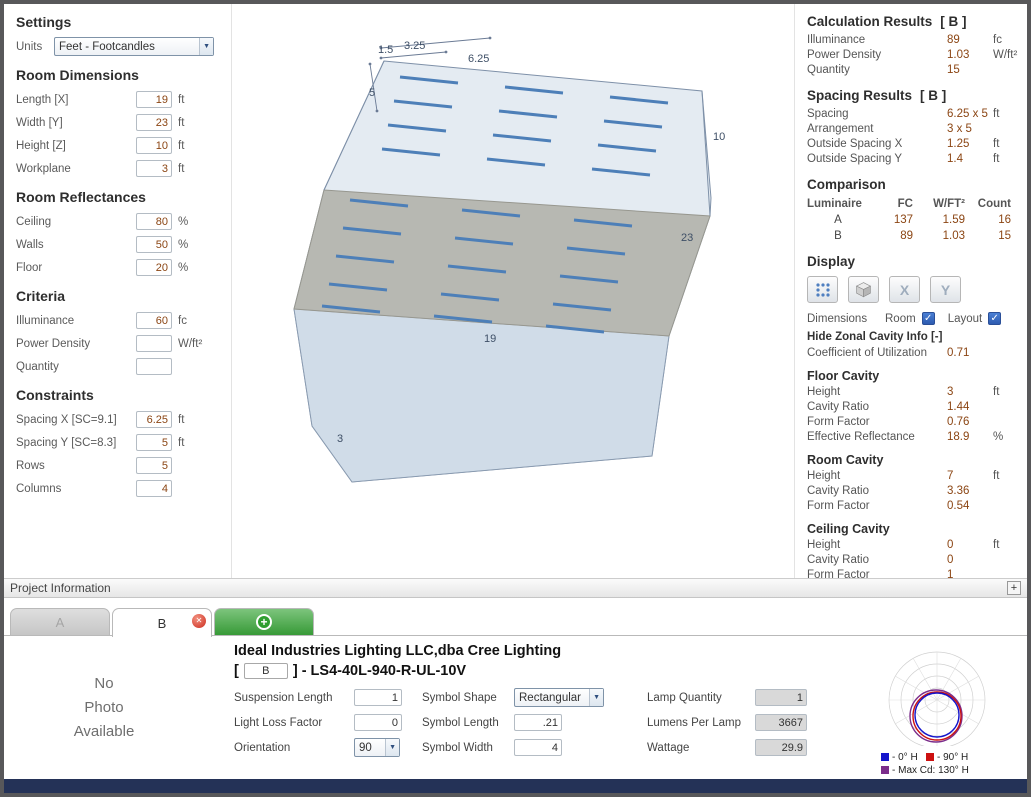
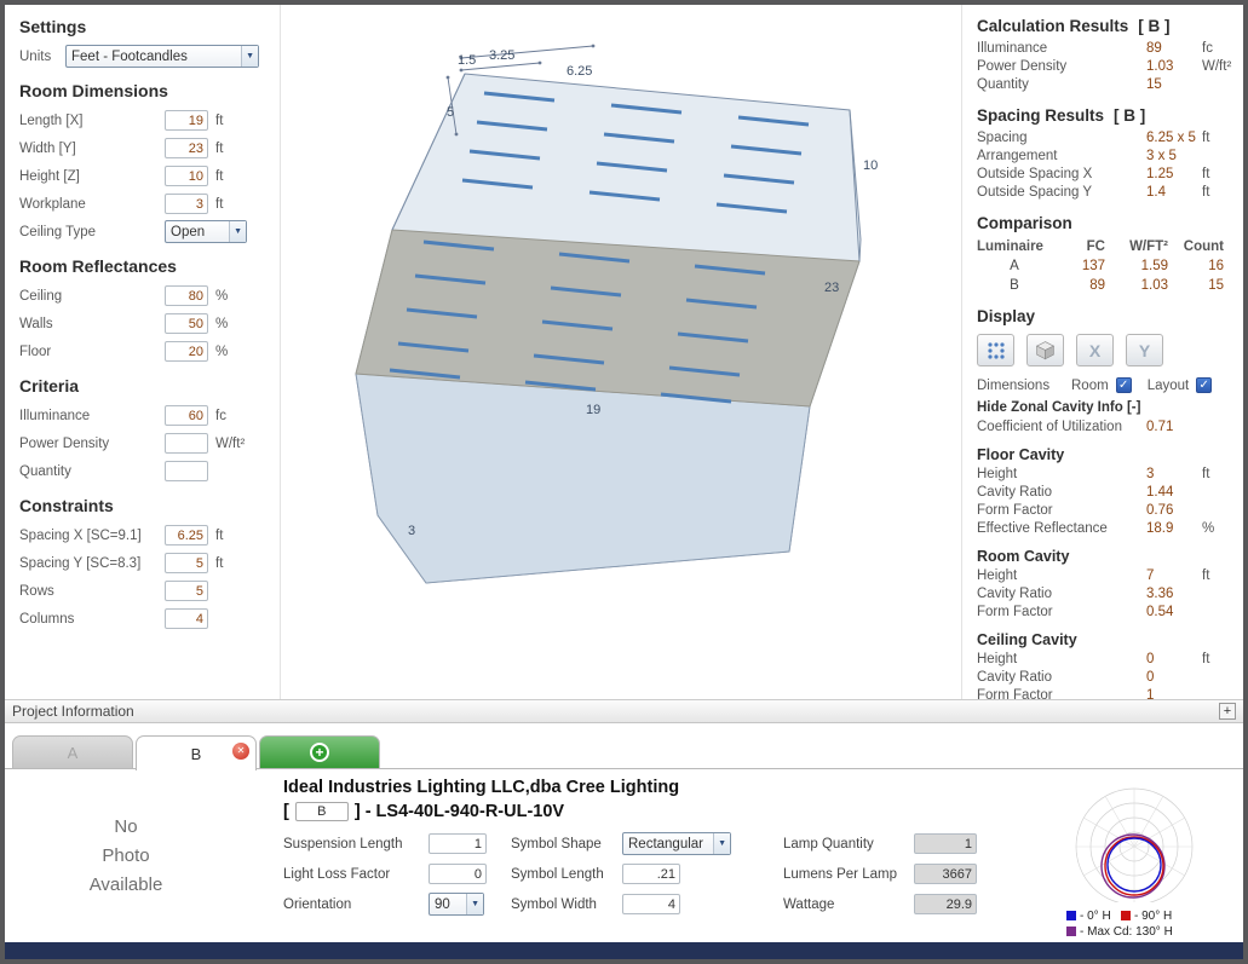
  Settings
  Units
  Feet - Footcandles
  Room Dimensions
  Length [X]
  19
  ft
  Width [Y]
  23
  ft
  Height [Z]
  10
  ft
  Workplane
  3
  ft
+ Ceiling Type
+ Open
  Room Reflectances
  Ceiling
  80
  %
  Walls
  50
  %
  Floor
  20
  %
  Criteria
  Illuminance
  60
  fc
  Power Density
  W/ft²
  Quantity
  Constraints
  Spacing X [SC=9.1]
  6.25
  ft
  Spacing Y [SC=8.3]
  5
  ft
  Rows
  5
  Columns
  4
  1.5
  3.25
  6.25
  5
  10
  23
  19
  3
  Calculation Results [ B ]
  Illuminance
  89
  fc
  Power Density
  1.03
  W/ft²
  Quantity
  15
  Spacing Results [ B ]
  Spacing
  6.25 x 5
  ft
  Arrangement
  3 x 5
  Outside Spacing X
  1.25
  ft
  Outside Spacing Y
  1.4
  ft
  Comparison
  Luminaire
  FC
  W/FT²
  Count
  A
  137
  1.59
  16
  B
  89
  1.03
  15
  Display
  X
  Y
  Dimensions
  Room
  Layout
  Hide Zonal Cavity Info [-]
  Coefficient of Utilization
  0.71
  Floor Cavity
  Height
  3
  ft
  Cavity Ratio
  1.44
  Form Factor
  0.76
  Effective Reflectance
  18.9
  %
  Room Cavity
  Height
  7
  ft
  Cavity Ratio
  3.36
  Form Factor
  0.54
  Ceiling Cavity
  Height
  0
  ft
  Cavity Ratio
  0
  Form Factor
  1
  Project Information
  +
  A
  B
  No
  Photo
  Available
  Ideal Industries Lighting LLC,dba Cree Lighting
  [
  B
  ] - LS4-40L-940-R-UL-10V
  Suspension Length
  1
  Light Loss Factor
  0
  Orientation
  90
  Symbol Shape
  Rectangular
  Symbol Length
  .21
  Symbol Width
  4
  Lamp Quantity
  1
  Lumens Per Lamp
  3667
  Wattage
  29.9
  - 0° H - 90° H
  - Max Cd: 130° H
